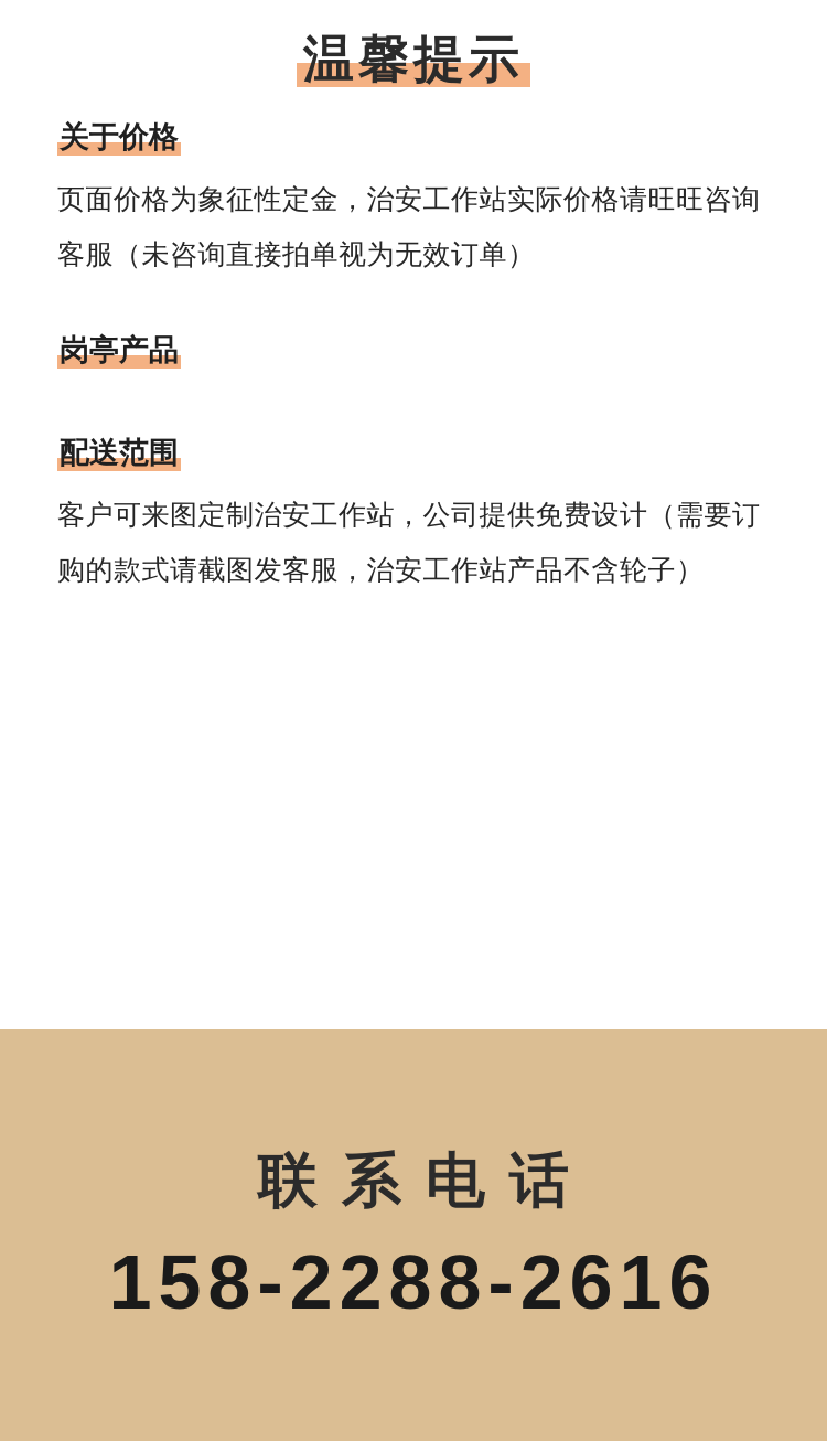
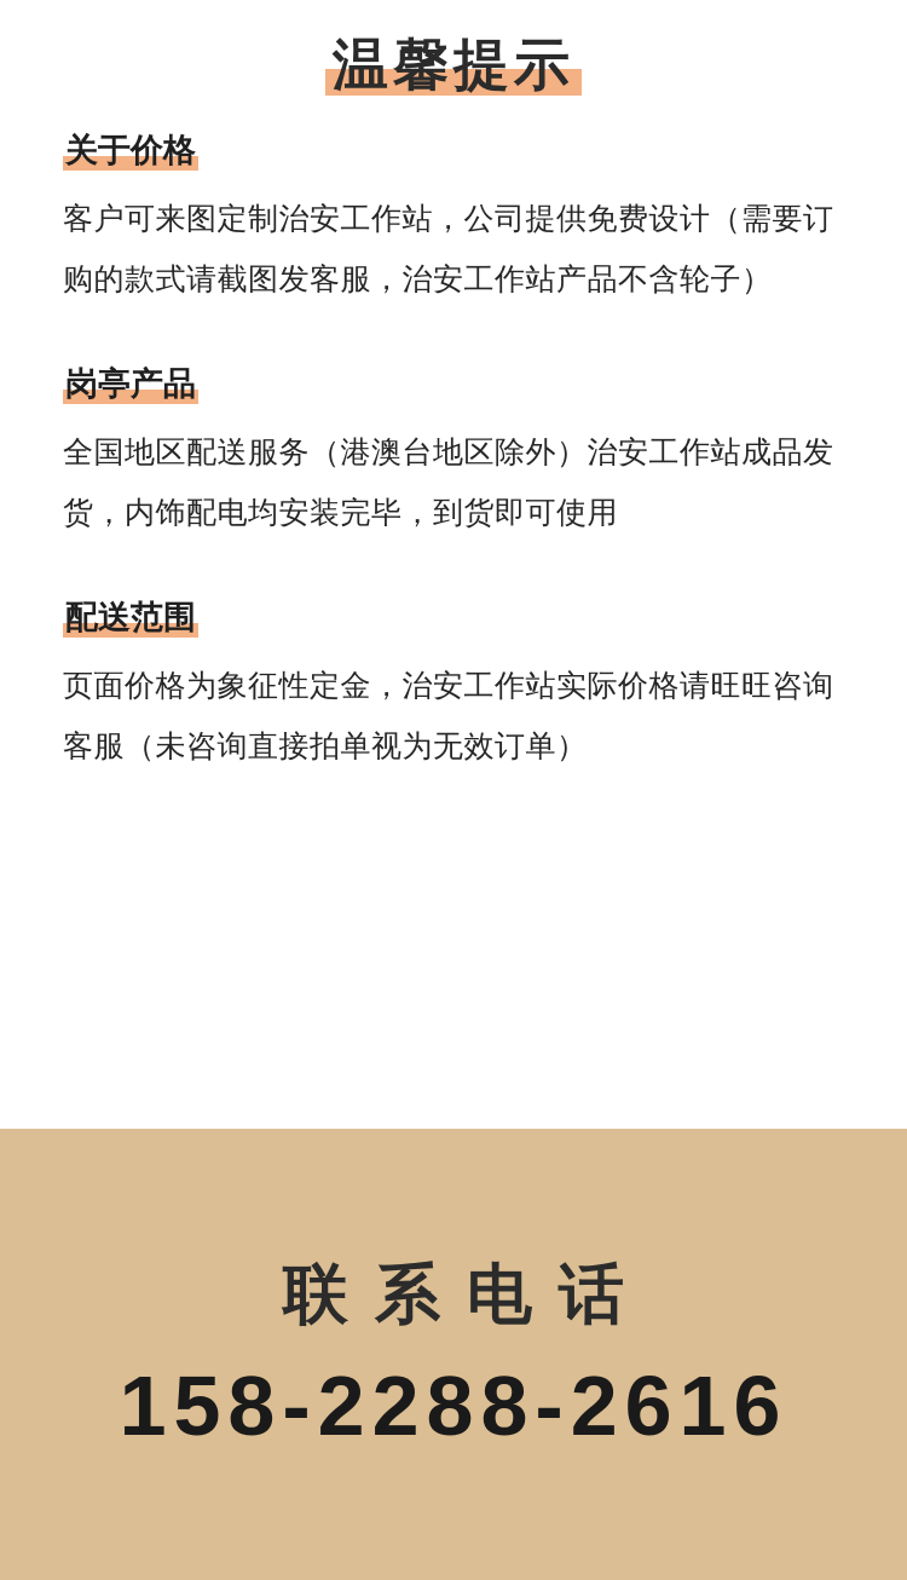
  温馨提示
  关于价格
- 页面价格为象征性定金，治安工作站实际价格请旺旺咨询客服（未咨询直接拍单视为无效订单）
+ 客户可来图定制治安工作站，公司提供免费设计（需要订购的款式请截图发客服，治安工作站产品不含轮子）
  岗亭产品
+ 全国地区配送服务（港澳台地区除外）治安工作站成品发货，内饰配电均安装完毕，到货即可使用
  配送范围
- 客户可来图定制治安工作站，公司提供免费设计（需要订购的款式请截图发客服，治安工作站产品不含轮子）
+ 页面价格为象征性定金，治安工作站实际价格请旺旺咨询客服（未咨询直接拍单视为无效订单）
  联系电话
  158-2288-2616
